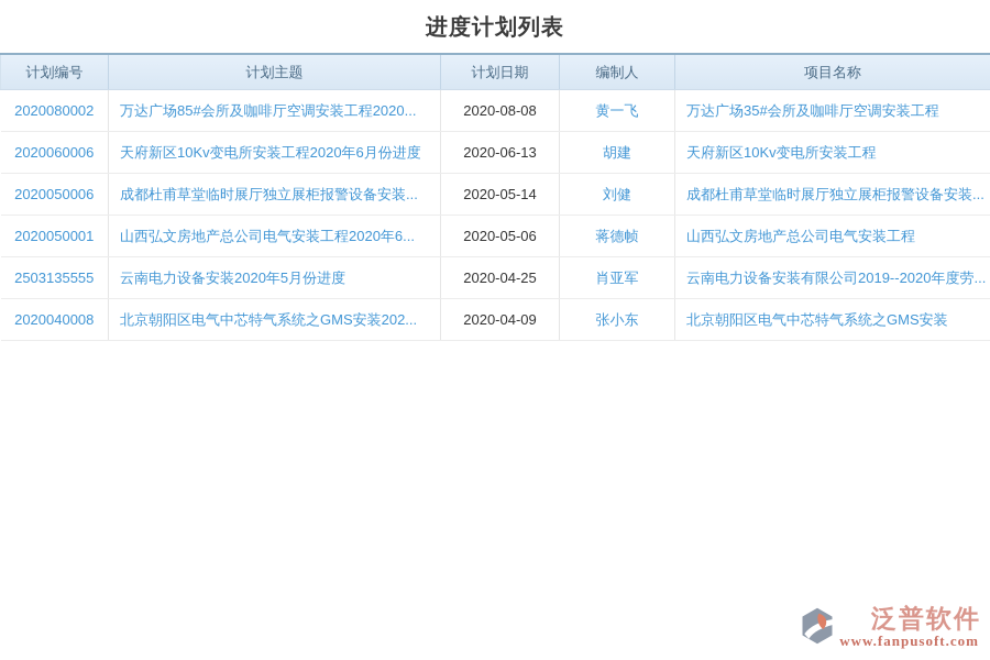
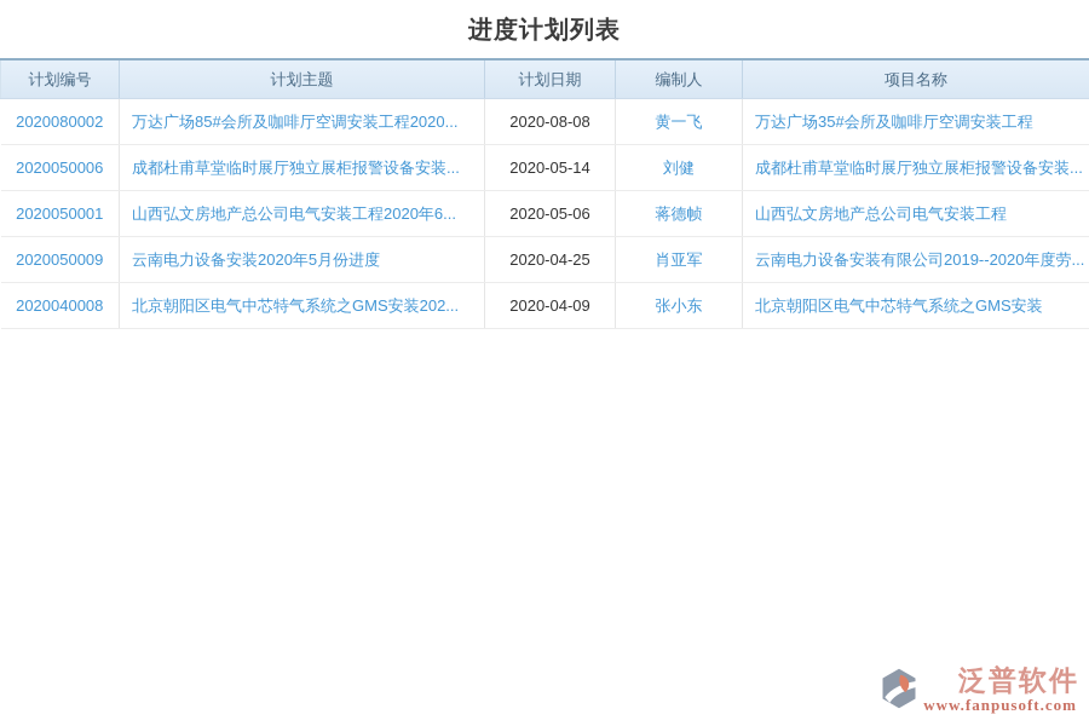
  进度计划列表
  计划编号	计划主题	计划日期	编制人	项目名称
  2020080002	万达广场85#会所及咖啡厅空调安装工程2020...	2020-08-08	黄一飞	万达广场35#会所及咖啡厅空调安装工程
- 2020060006	天府新区10Kv变电所安装工程2020年6月份进度	2020-06-13	胡建	天府新区10Kv变电所安装工程
  2020050006	成都杜甫草堂临时展厅独立展柜报警设备安装...	2020-05-14	刘健	成都杜甫草堂临时展厅独立展柜报警设备安装...
  2020050001	山西弘文房地产总公司电气安装工程2020年6...	2020-05-06	蒋德帧	山西弘文房地产总公司电气安装工程
- 2503135555	云南电力设备安装2020年5月份进度	2020-04-25	肖亚军	云南电力设备安装有限公司2019--2020年度劳...
+ 2020050009	云南电力设备安装2020年5月份进度	2020-04-25	肖亚军	云南电力设备安装有限公司2019--2020年度劳...
  2020040008	北京朝阳区电气中芯特气系统之GMS安装202...	2020-04-09	张小东	北京朝阳区电气中芯特气系统之GMS安装
  泛普软件
  www.fanpusoft.com
